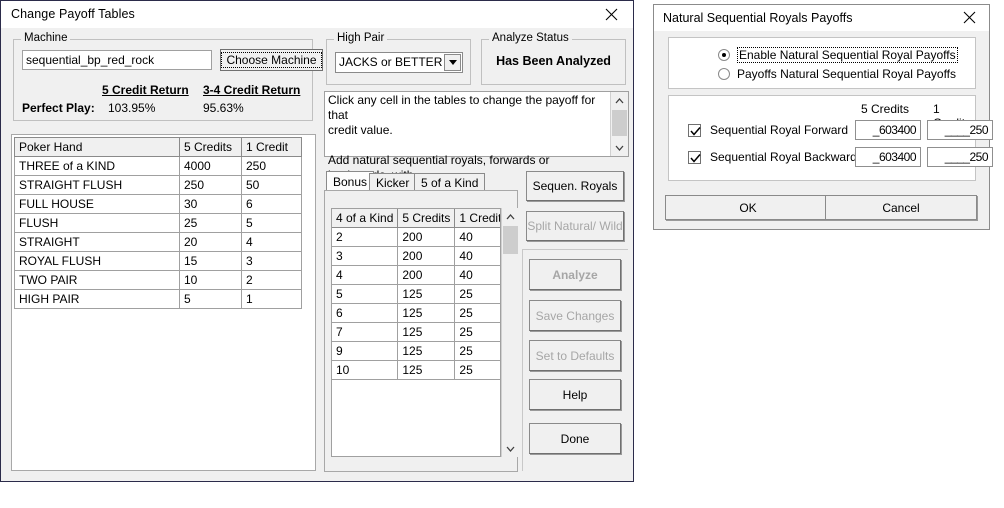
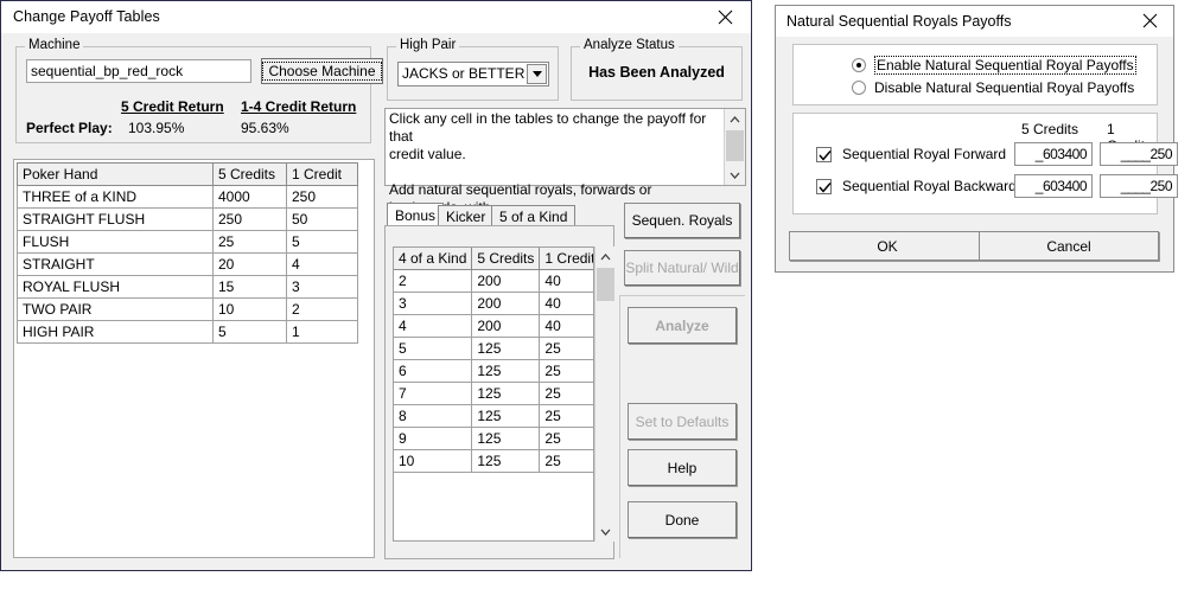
  Change Payoff Tables
  Machine
  sequential_bp_red_rock
  Choose Machine
  5 Credit Return
- 3-4 Credit Return
+ 1-4 Credit Return
  Perfect Play:
  103.95%
  95.63%
  Poker Hand	5 Credits	1 Credit
  THREE of a KIND	4000	250
  STRAIGHT FLUSH	250	50
- FULL HOUSE	30	6
  FLUSH	25	5
  STRAIGHT	20	4
  ROYAL FLUSH	15	3
  TWO PAIR	10	2
  HIGH PAIR	5	1
  High Pair
  JACKS or BETTER
  Analyze Status
  Has Been Analyzed
  Click any cell in the tables to change the payoff for that
  credit value.
  Add natural sequential royals, forwards or
  Bonus
  Kicker
  5 of a Kind
  4 of a Kind	5 Credits	1 Credit
  2	200	40
  3	200	40
  4	200	40
  5	125	25
  6	125	25
  7	125	25
+ 8	125	25
  9	125	25
  10	125	25
  Sequen. Royals
  Split Natural/ Wild
  Analyze
- Save Changes
  Set to Defaults
  Help
  Done
  Natural Sequential Royals Payoffs
  Enable Natural Sequential Royal Payoffs
- Payoffs Natural Sequential Royal Payoffs
+ Disable Natural Sequential Royal Payoffs
  5 Credits
  Sequential Royal Forward
  _603400
  ____250
  Sequential Royal Backward
  _603400
  ____250
  OK
  Cancel
